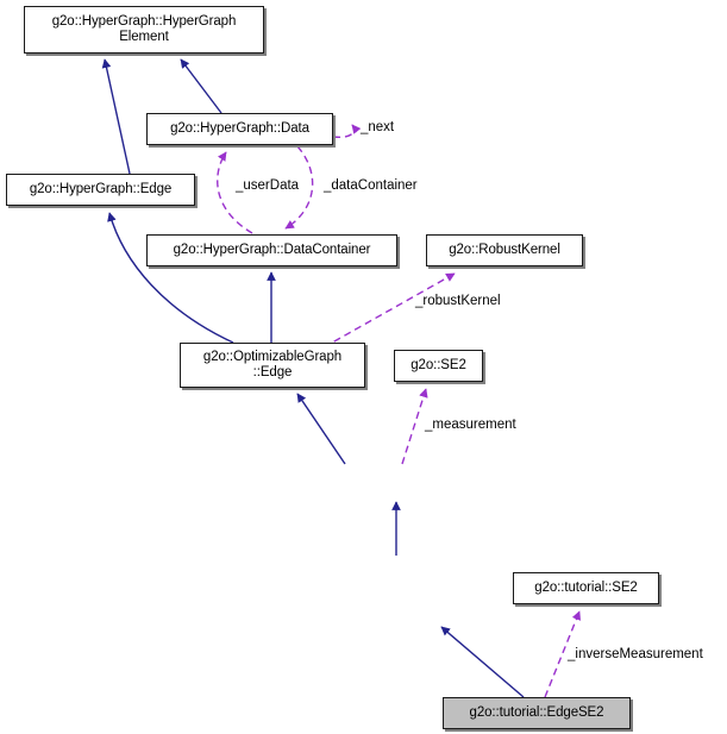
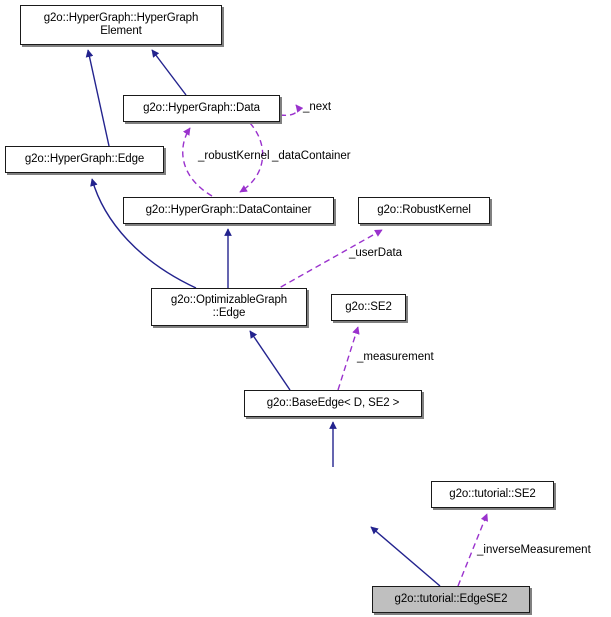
  g2o::HyperGraph::HyperGraph
  Element
  g2o::HyperGraph::Data
  g2o::HyperGraph::Edge
  g2o::HyperGraph::DataContainer
  g2o::RobustKernel
  g2o::OptimizableGraph
  ::Edge
  g2o::SE2
+ g2o::BaseEdge< D, SE2 >
  g2o::tutorial::SE2
  g2o::tutorial::EdgeSE2
  _next
- _userData
+ _robustKernel
  _dataContainer
- _robustKernel
+ _userData
  _measurement
  _inverseMeasurement
